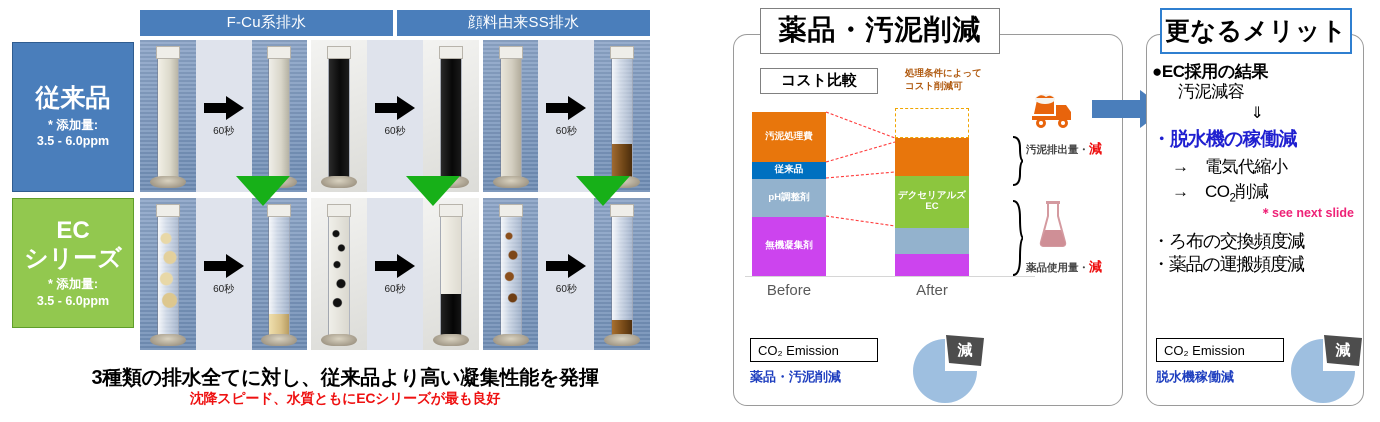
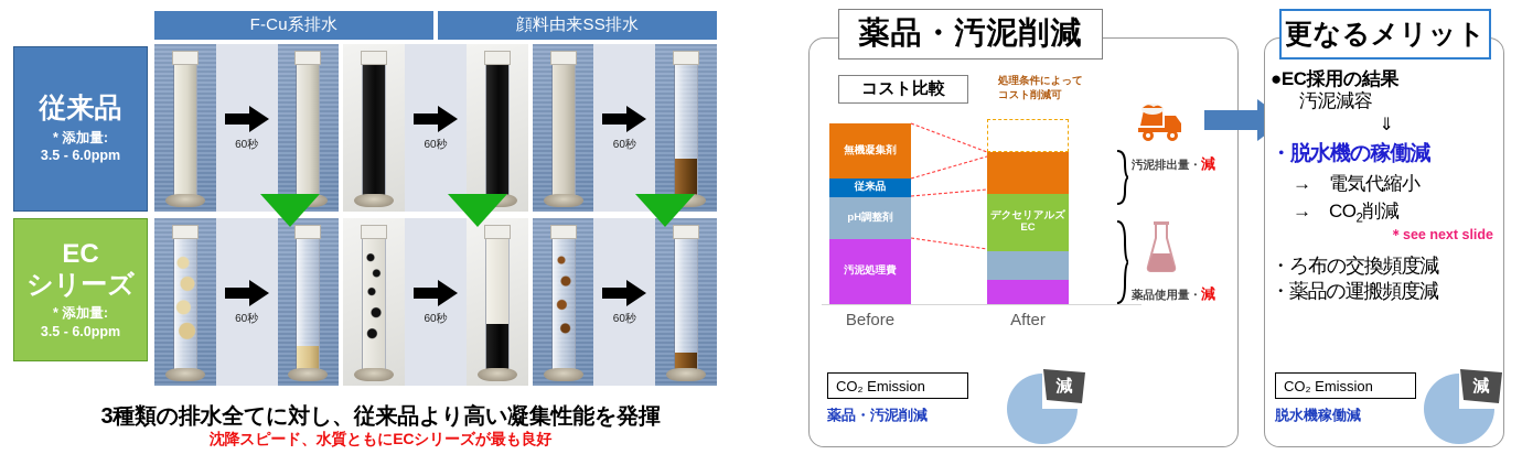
  F-Cu系排水
  顔料由来SS排水
  従来品
  * 添加量:
  3.5 - 6.0ppm
  EC
  シリーズ
  * 添加量:
  3.5 - 6.0ppm
  60秒
  60秒
  60秒
  60秒
  60秒
  60秒
  3種類の排水全てに対し、従来品より高い凝集性能を発揮
  沈降スピード、水質ともにECシリーズが最も良好
  薬品・汚泥削減
  コスト比較
  処理条件によって
  コスト削減可
- 汚泥処理費
+ 無機凝集剤
  従来品
  pH調整剤
- 無機凝集剤
+ 汚泥処理費
  デクセリアルズ
  EC
  Before
  After
  汚泥排出量・減
  薬品使用量・減
  CO₂ Emission
  薬品・汚泥削減
  減
  更なるメリット
  ●EC採用の結果
  汚泥減容
  ⇓
  ・脱水機の稼働減
  → 電気代縮小
  → CO2削減
  ＊see next slide
  ・ろ布の交換頻度減
  ・薬品の運搬頻度減
  CO₂ Emission
  脱水機稼働減
  減
